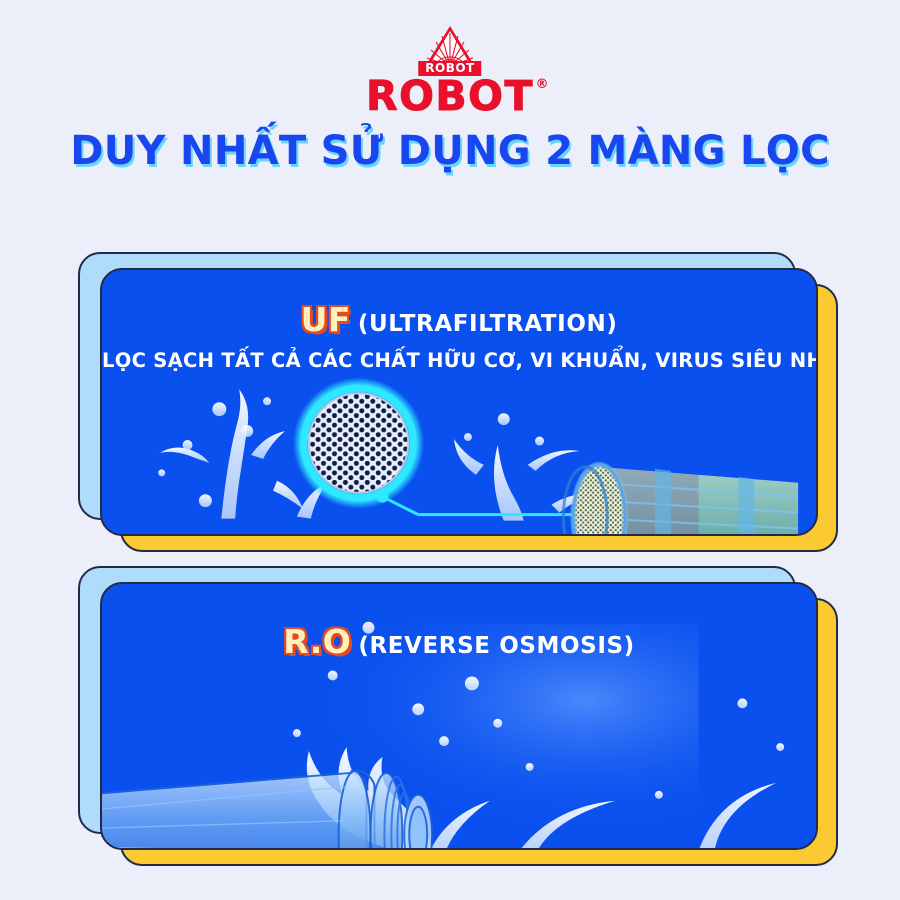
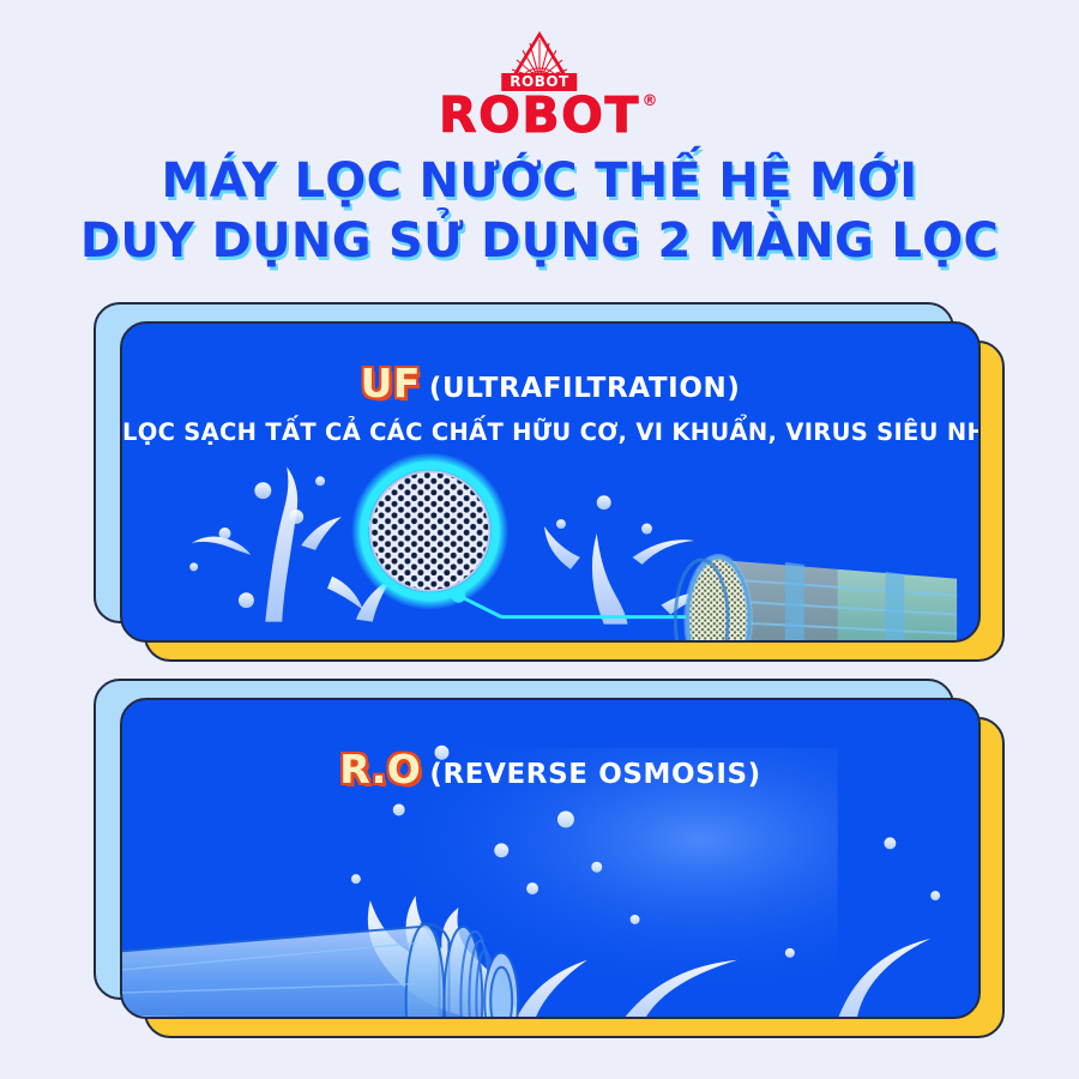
  ROBOT
  ROBOT
  ®
+ MÁY LỌC NƯỚC THẾ HỆ MỚI
- DUY NHẤT SỬ DỤNG 2 MÀNG LỌC
+ DUY DỤNG SỬ DỤNG 2 MÀNG LỌC
  UF (ULTRAFILTRATION)
  LỌC SẠCH TẤT CẢ CÁC CHẤT HỮU CƠ, VI KHUẨN, VIRUS SIÊU NH
  R.O (REVERSE OSMOSIS)
